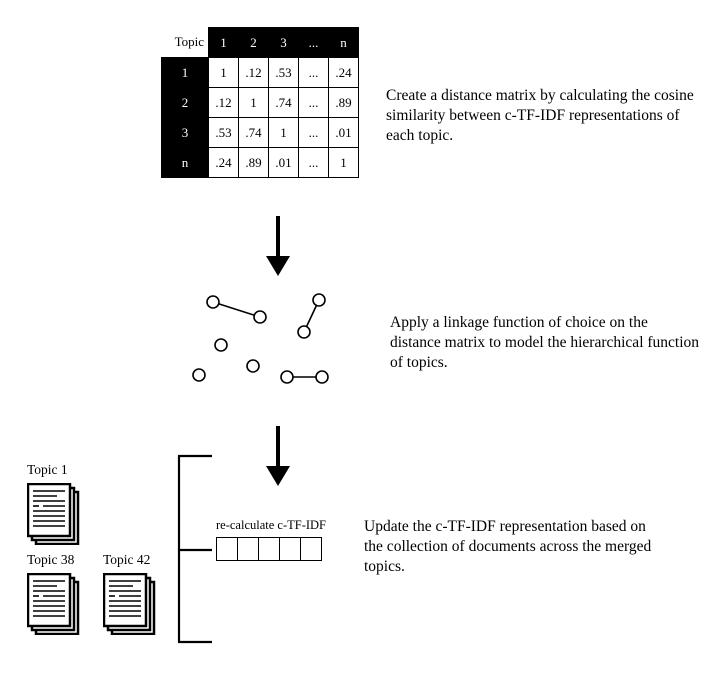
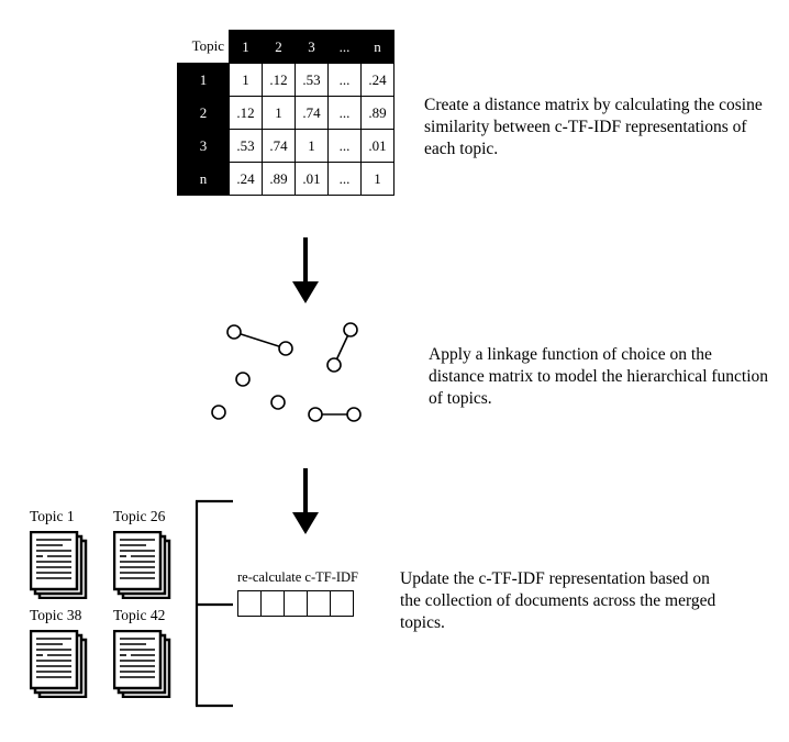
  Topic	1	2	3	...	n
  1	1	.12	.53	...	.24
  2	.12	1	.74	...	.89
  3	.53	.74	1	...	.01
  n	.24	.89	.01	...	1
  Create a distance matrix by calculating the cosine similarity between c-TF-IDF representations of each topic.
  Apply a linkage function of choice on the distance matrix to model the hierarchical function of topics.
  Topic 1
+ Topic 26
  Topic 38
  Topic 42
  re-calculate c-TF-IDF
  Update the c-TF-IDF representation based on the collection of documents across the merged topics.
